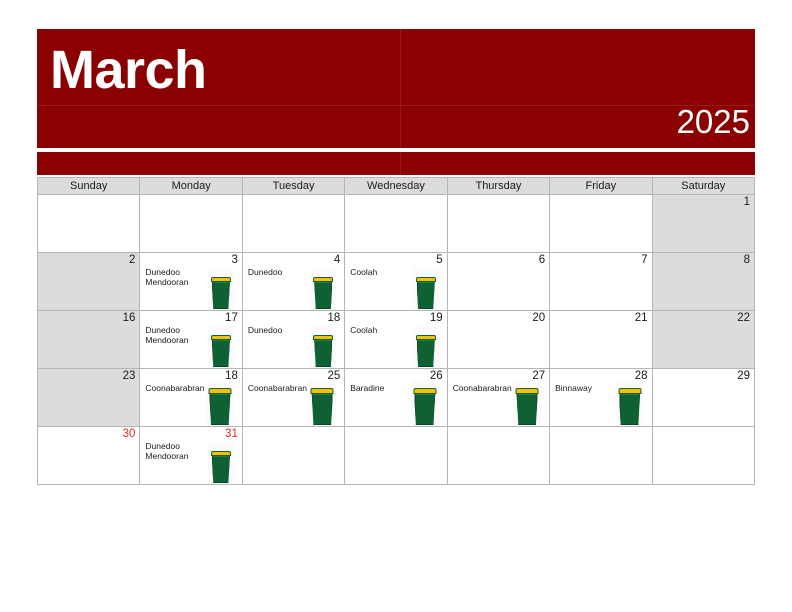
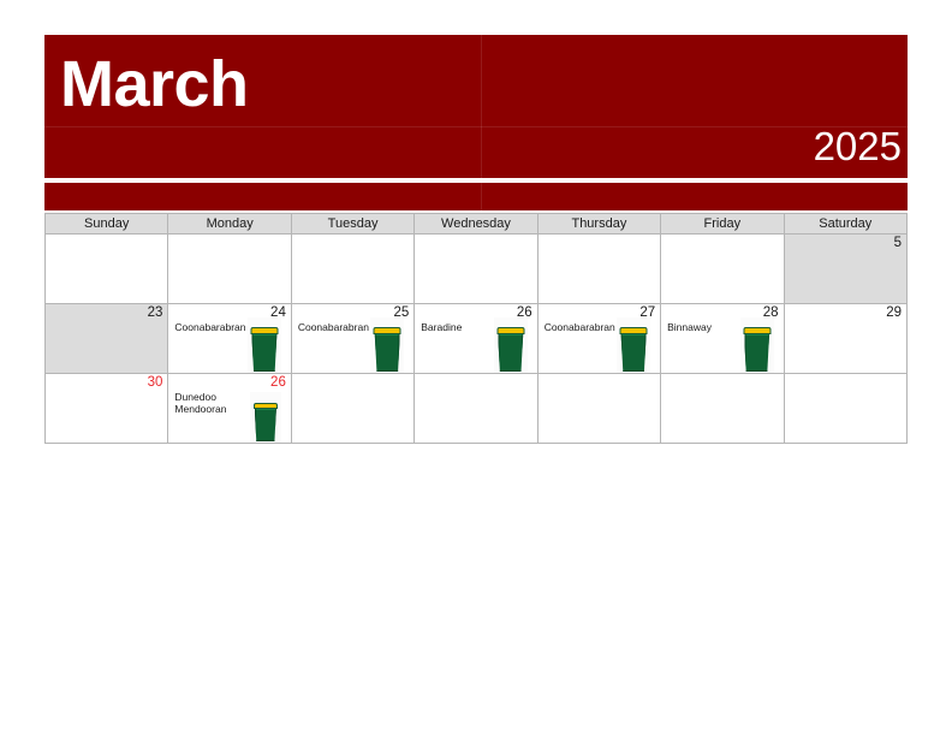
  March
  2025
  Sunday	Monday	Tuesday	Wednesday	Thursday	Friday	Saturday
- 						1
+ 						5
- 2	3Dunedoo Mendooran	4Dunedoo	5Coolah	6	7	8
- 16	17Dunedoo Mendooran	18Dunedoo	19Coolah	20	21	22
- 23	18Coonabarabran	25Coonabarabran	26Baradine	27Coonabarabran	28Binnaway	29
+ 23	24Coonabarabran	25Coonabarabran	26Baradine	27Coonabarabran	28Binnaway	29
- 30	31Dunedoo Mendooran
+ 30	26Dunedoo Mendooran
